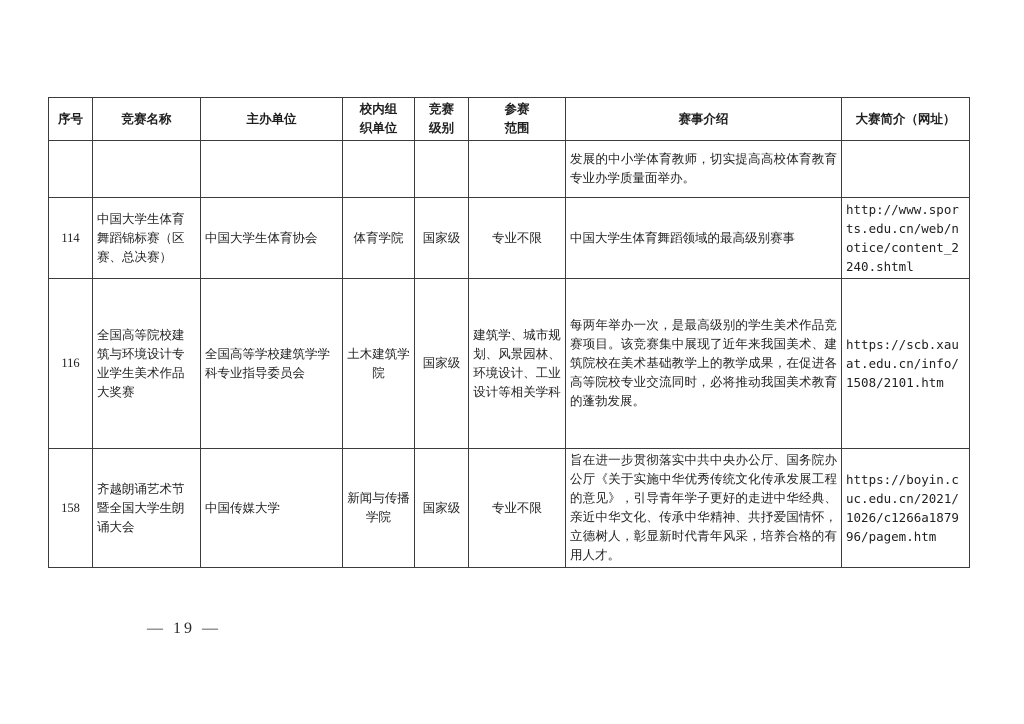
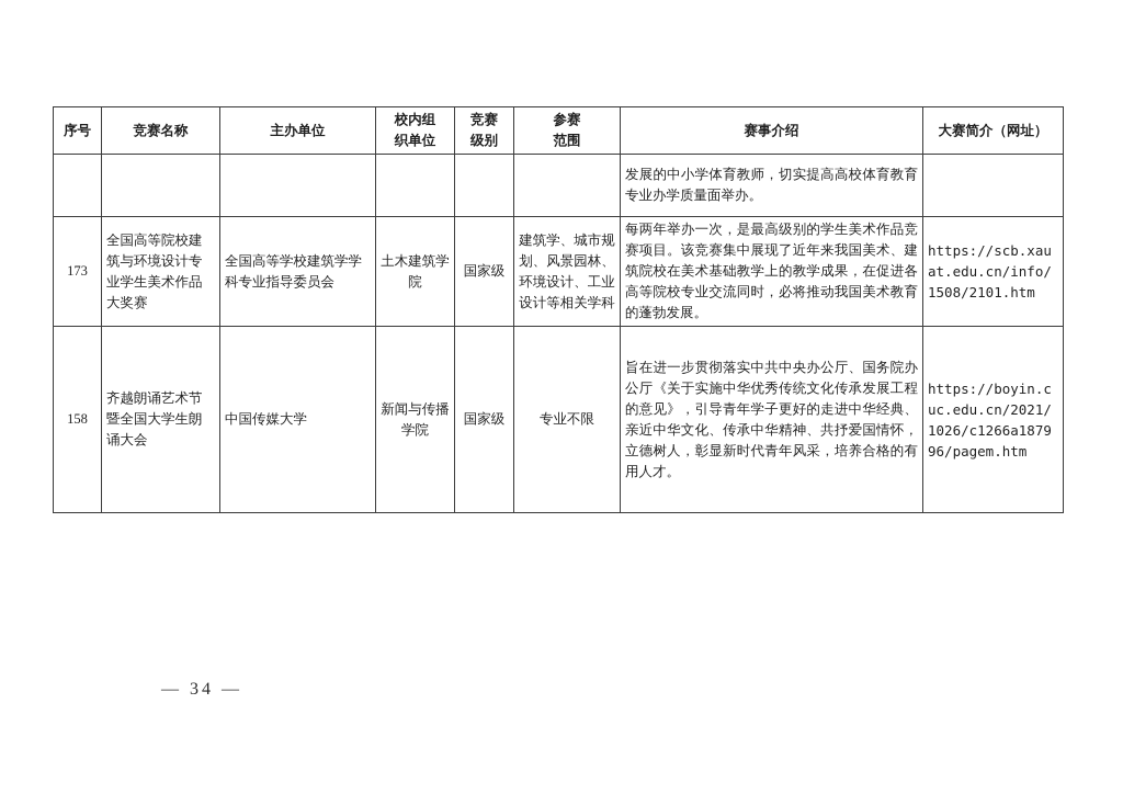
  序号	竞赛名称	主办单位	校内组 织单位	竞赛 级别	参赛 范围	赛事介绍	大赛简介（网址）
  						发展的中小学体育教师，切实提高高校体育教育专业办学质量面举办。
- 114	中国大学生体育舞蹈锦标赛（区赛、总决赛）	中国大学生体育协会	体育学院	国家级	专业不限	中国大学生体育舞蹈领域的最高级别赛事	http://www.sports.edu.cn/web/notice/content_2240.shtml
- 116	全国高等院校建筑与环境设计专业学生美术作品大奖赛	全国高等学校建筑学学科专业指导委员会	土木建筑学院	国家级	建筑学、城市规划、风景园林、环境设计、工业设计等相关学科	每两年举办一次，是最高级别的学生美术作品竞赛项目。该竞赛集中展现了近年来我国美术、建筑院校在美术基础教学上的教学成果，在促进各高等院校专业交流同时，必将推动我国美术教育的蓬勃发展。	https://scb.xauat.edu.cn/info/1508/2101.htm
+ 173	全国高等院校建筑与环境设计专业学生美术作品大奖赛	全国高等学校建筑学学科专业指导委员会	土木建筑学院	国家级	建筑学、城市规划、风景园林、环境设计、工业设计等相关学科	每两年举办一次，是最高级别的学生美术作品竞赛项目。该竞赛集中展现了近年来我国美术、建筑院校在美术基础教学上的教学成果，在促进各高等院校专业交流同时，必将推动我国美术教育的蓬勃发展。	https://scb.xauat.edu.cn/info/1508/2101.htm
  158	齐越朗诵艺术节暨全国大学生朗诵大会	中国传媒大学	新闻与传播学院	国家级	专业不限	旨在进一步贯彻落实中共中央办公厅、国务院办公厅《关于实施中华优秀传统文化传承发展工程的意见》，引导青年学子更好的走进中华经典、亲近中华文化、传承中华精神、共抒爱国情怀，立德树人，彰显新时代青年风采，培养合格的有用人才。	https://boyin.cuc.edu.cn/2021/1026/c1266a187996/pagem.htm
- — 19 —
+ — 34 —
